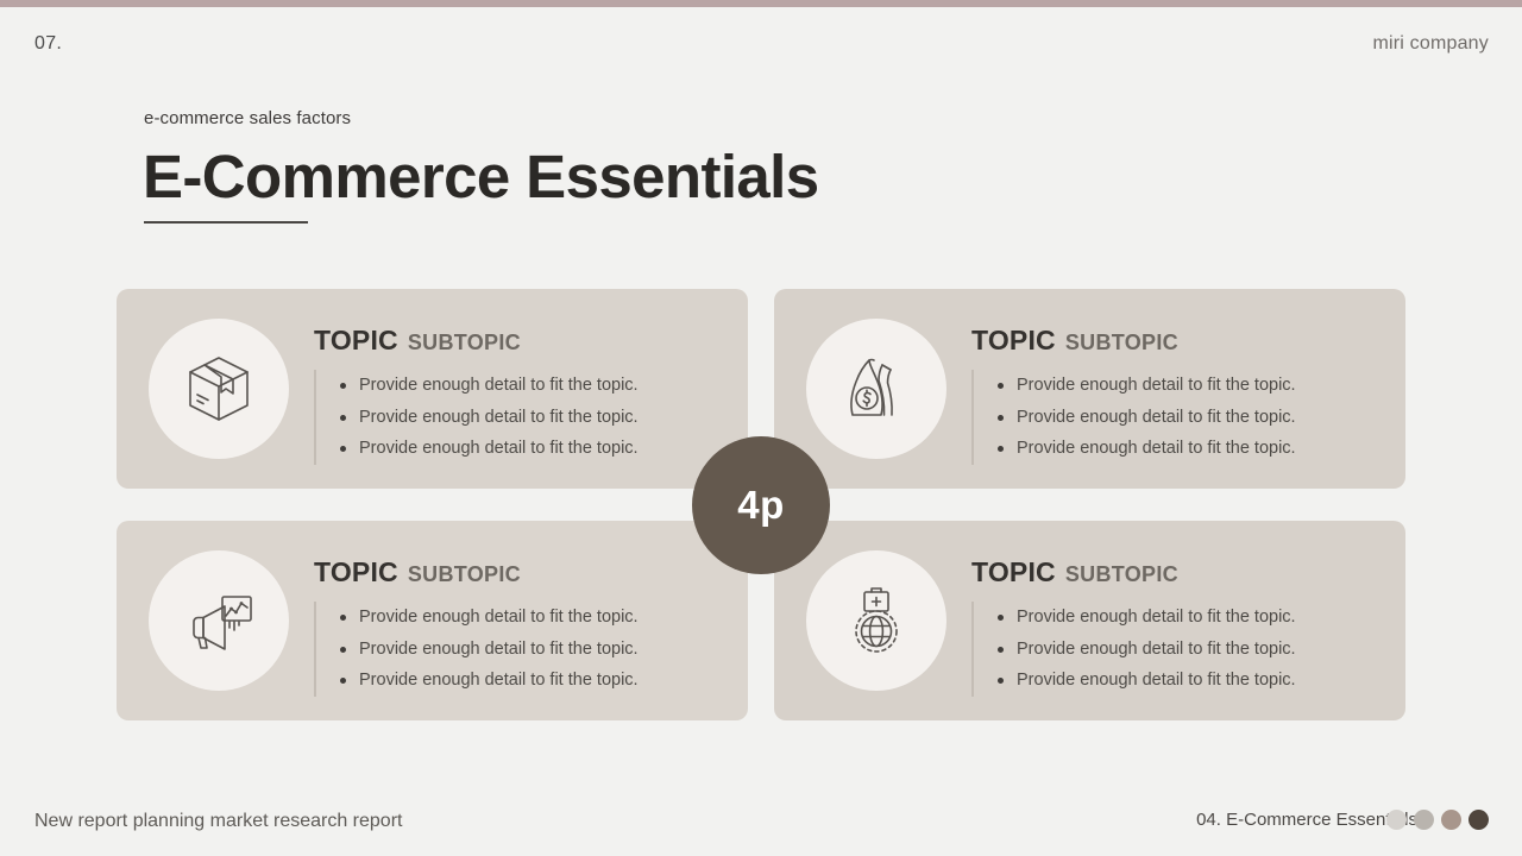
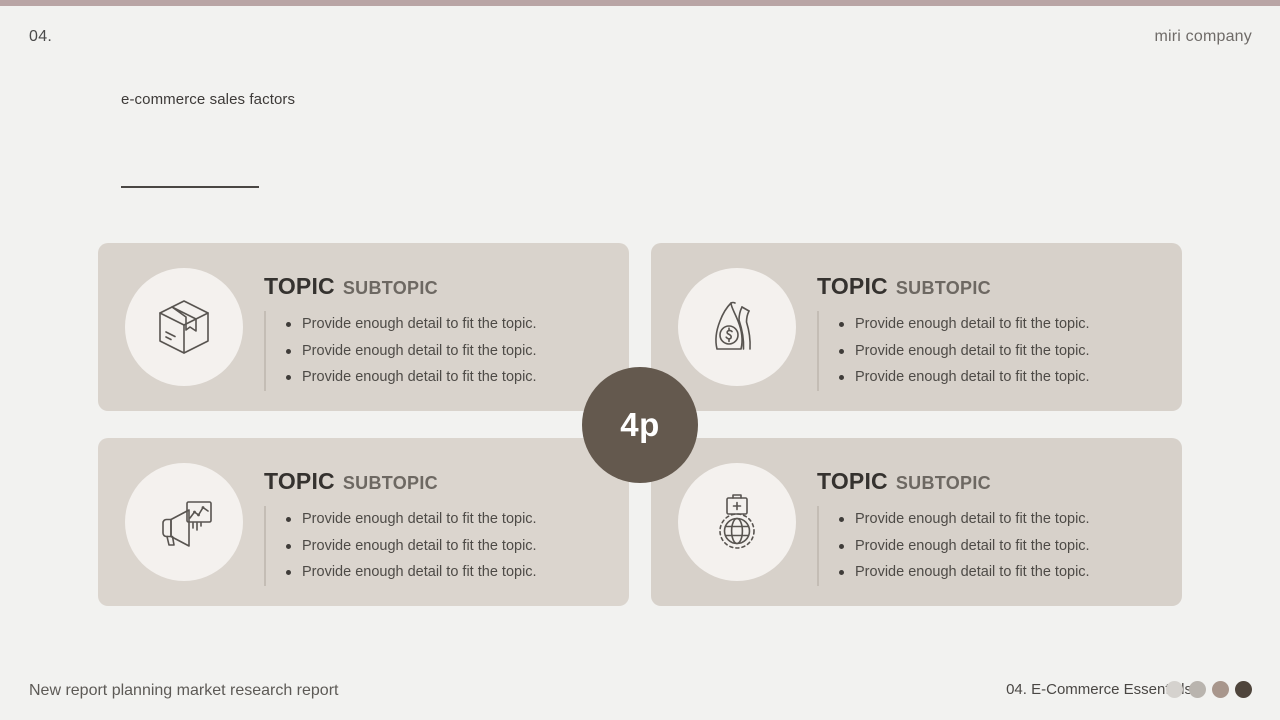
- 07.
+ 04.
  miri company
  e-commerce sales factors
- E-Commerce Essentials
  TOPIC SUBTOPIC
  Provide enough detail to fit the topic.
  Provide enough detail to fit the topic.
  Provide enough detail to fit the topic.
  TOPIC SUBTOPIC
  Provide enough detail to fit the topic.
  Provide enough detail to fit the topic.
  Provide enough detail to fit the topic.
  TOPIC SUBTOPIC
  Provide enough detail to fit the topic.
  Provide enough detail to fit the topic.
  Provide enough detail to fit the topic.
  TOPIC SUBTOPIC
  Provide enough detail to fit the topic.
  Provide enough detail to fit the topic.
  Provide enough detail to fit the topic.
  4p
  New report planning market research report
  04. E-Commerce Essen
